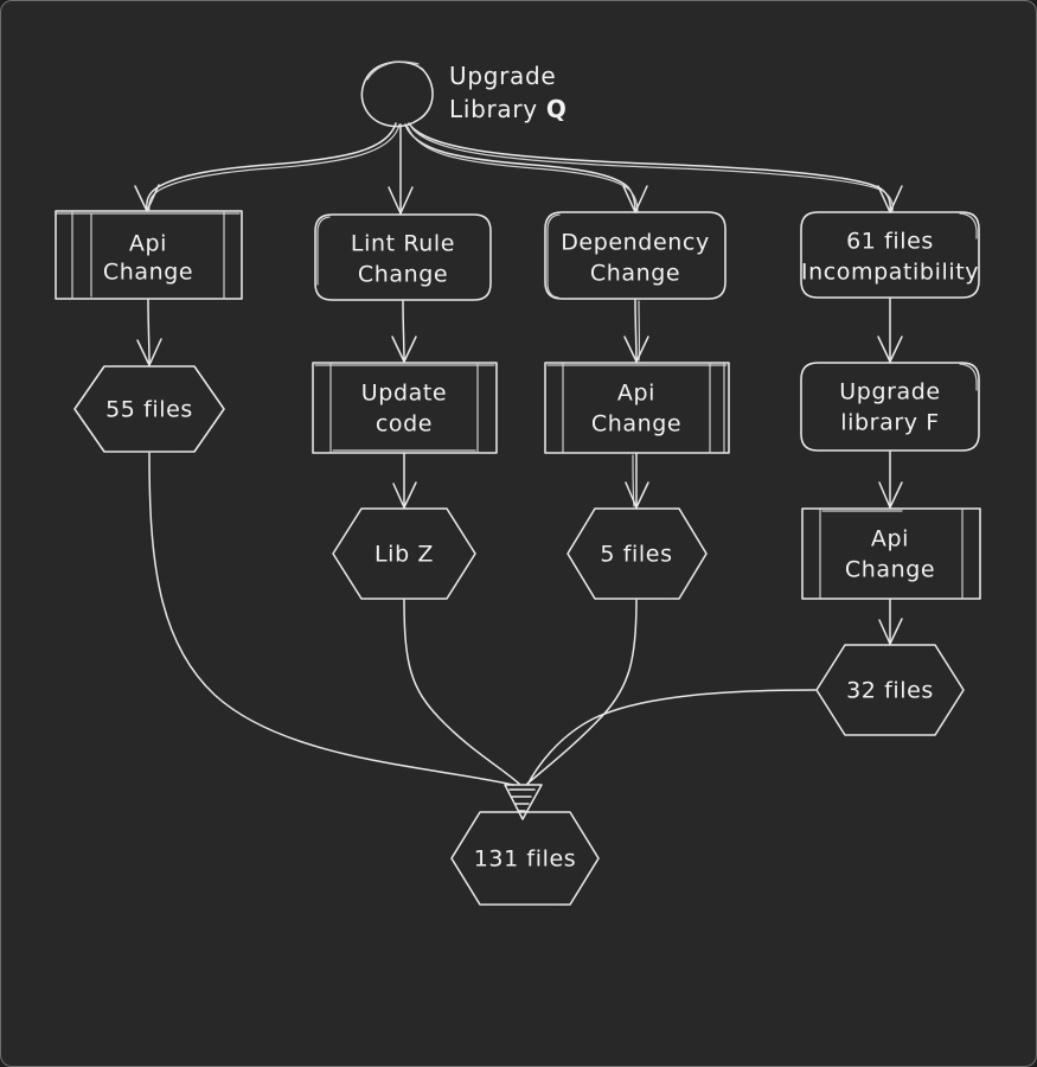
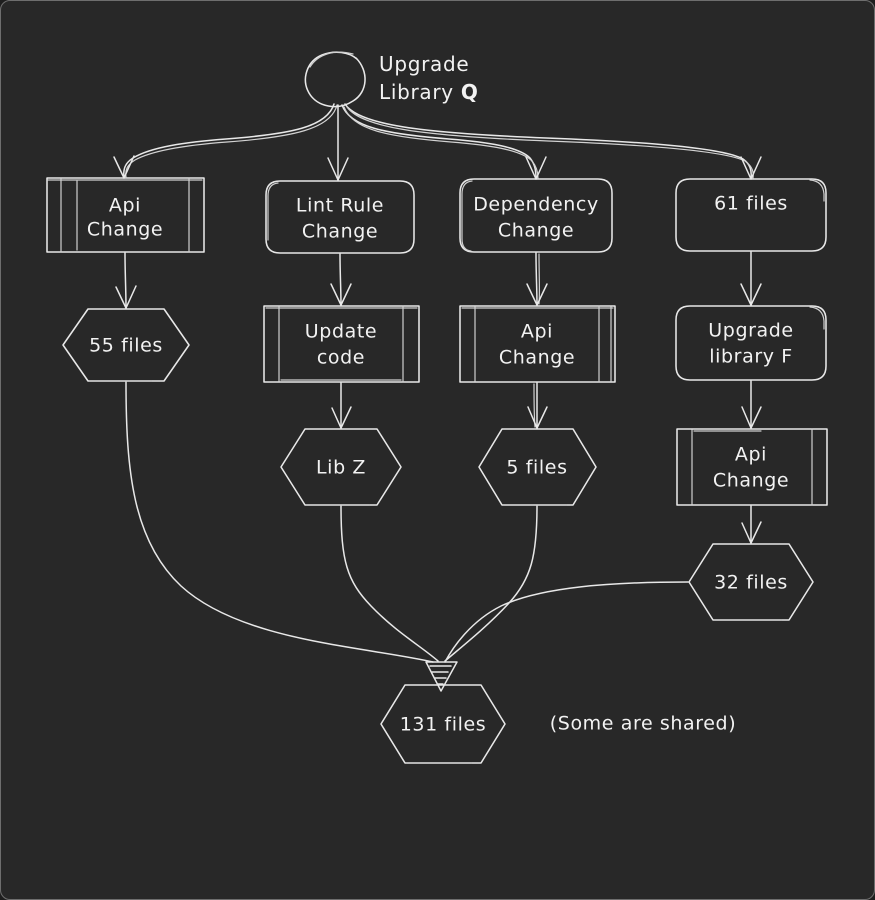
  Upgrade
  Library Q
  Api
  Change
  Lint Rule
  Change
  Dependency
  Change
  61 files
- Incompatibility
  55 files
  Update
  code
  Api
  Change
  Upgrade
  library F
  Lib Z
  5 files
  Api
  Change
  32 files
  131 files
+ (Some are shared)
